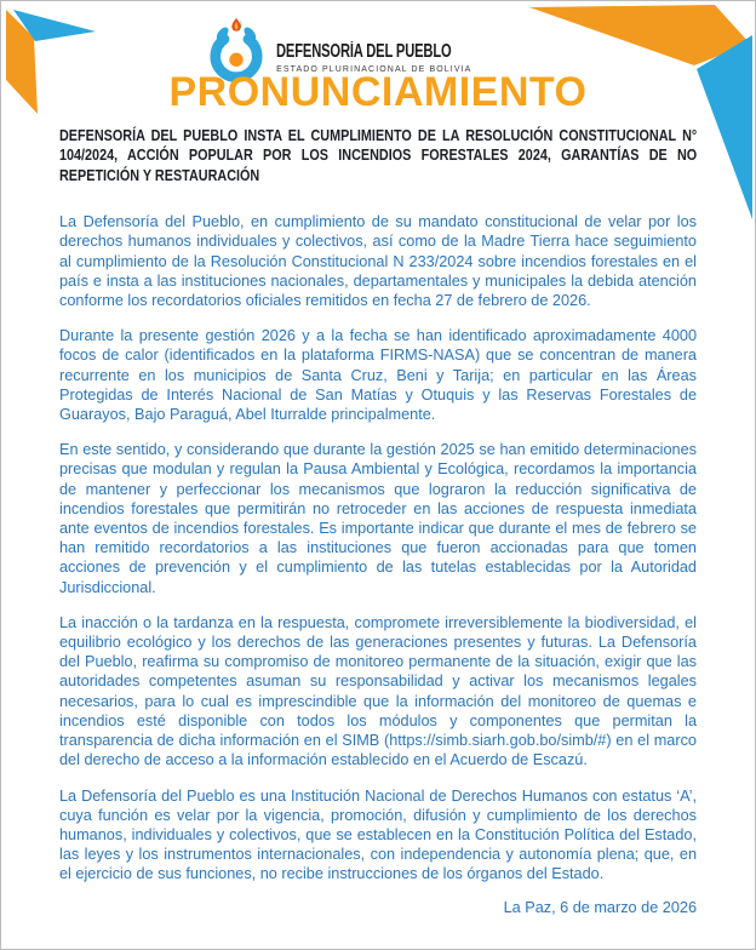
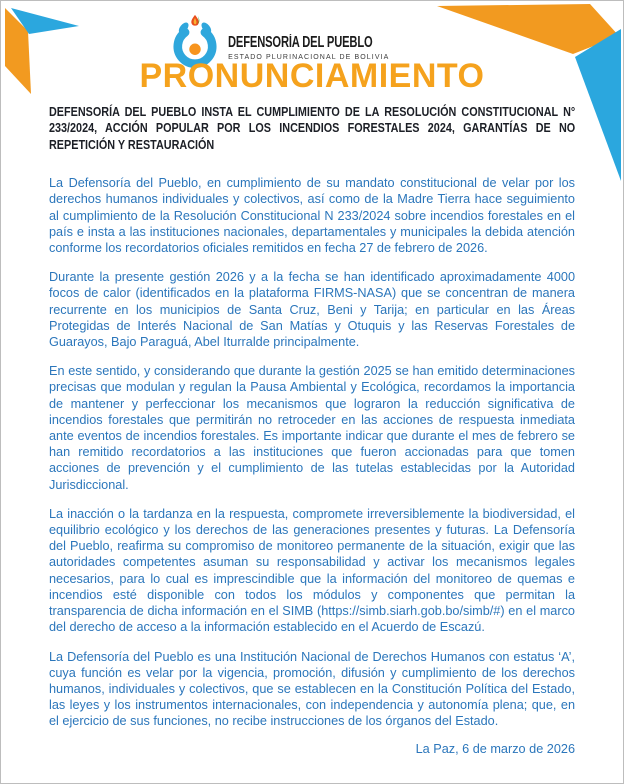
  DEFENSORÍA DEL PUEBLO
  PRONUNCIAMIENTO
- DEFENSORÍA DEL PUEBLO INSTA EL CUMPLIMIENTO DE LA RESOLUCIÓN CONSTITUCIONAL N° 104/2024, ACCIÓN POPULAR POR LOS INCENDIOS FORESTALES 2024, GARANTÍAS DE NO REPETICIÓN Y RESTAURACIÓN
+ DEFENSORÍA DEL PUEBLO INSTA EL CUMPLIMIENTO DE LA RESOLUCIÓN CONSTITUCIONAL N° 233/2024, ACCIÓN POPULAR POR LOS INCENDIOS FORESTALES 2024, GARANTÍAS DE NO REPETICIÓN Y RESTAURACIÓN
  La Defensoría del Pueblo, en cumplimiento de su mandato constitucional de velar por los derechos humanos individuales y colectivos, así como de la Madre Tierra hace seguimiento al cumplimiento de la Resolución Constitucional N 233/2024 sobre incendios forestales en el país e insta a las instituciones nacionales, departamentales y municipales la debida atención conforme los recordatorios oficiales remitidos en fecha 27 de febrero de 2026.
  Durante la presente gestión 2026 y a la fecha se han identificado aproximadamente 4000 focos de calor (identificados en la plataforma FIRMS-NASA) que se concentran de manera recurrente en los municipios de Santa Cruz, Beni y Tarija; en particular en las Áreas Protegidas de Interés Nacional de San Matías y Otuquis y las Reservas Forestales de Guarayos, Bajo Paraguá, Abel Iturralde principalmente.
  En este sentido, y considerando que durante la gestión 2025 se han emitido determinaciones precisas que modulan y regulan la Pausa Ambiental y Ecológica, recordamos la importancia de mantener y perfeccionar los mecanismos que lograron la reducción significativa de incendios forestales que permitirán no retroceder en las acciones de respuesta inmediata ante eventos de incendios forestales. Es importante indicar que durante el mes de febrero se han remitido recordatorios a las instituciones que fueron accionadas para que tomen acciones de prevención y el cumplimiento de las tutelas establecidas por la Autoridad Jurisdiccional.
  La inacción o la tardanza en la respuesta, compromete irreversiblemente la biodiversidad, el equilibrio ecológico y los derechos de las generaciones presentes y futuras. La Defensoría del Pueblo, reafirma su compromiso de monitoreo permanente de la situación, exigir que las autoridades competentes asuman su responsabilidad y activar los mecanismos legales necesarios, para lo cual es imprescindible que la información del monitoreo de quemas e incendios esté disponible con todos los módulos y componentes que permitan la transparencia de dicha información en el SIMB (https://simb.siarh.gob.bo/simb/#) en el marco del derecho de acceso a la información establecido en el Acuerdo de Escazú.
  La Defensoría del Pueblo es una Institución Nacional de Derechos Humanos con estatus ‘A’, cuya función es velar por la vigencia, promoción, difusión y cumplimiento de los derechos humanos, individuales y colectivos, que se establecen en la Constitución Política del Estado, las leyes y los instrumentos internacionales, con independencia y autonomía plena; que, en el ejercicio de sus funciones, no recibe instrucciones de los órganos del Estado.
  La Paz, 6 de marzo de 2026
